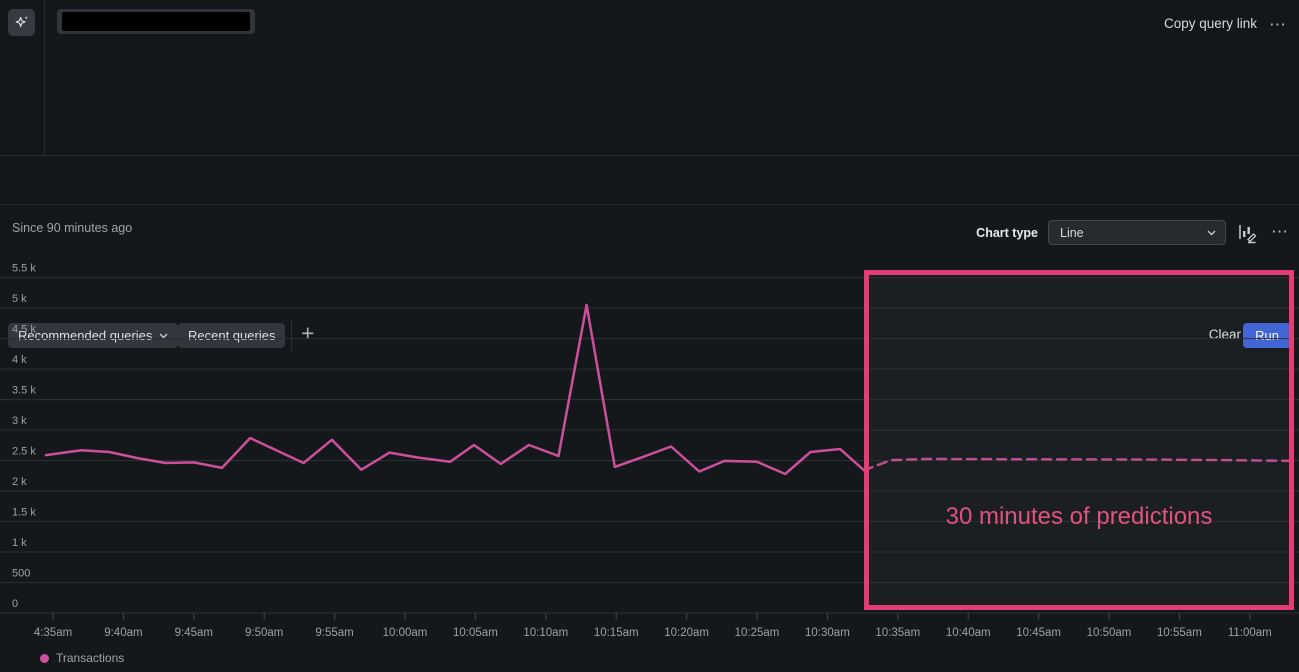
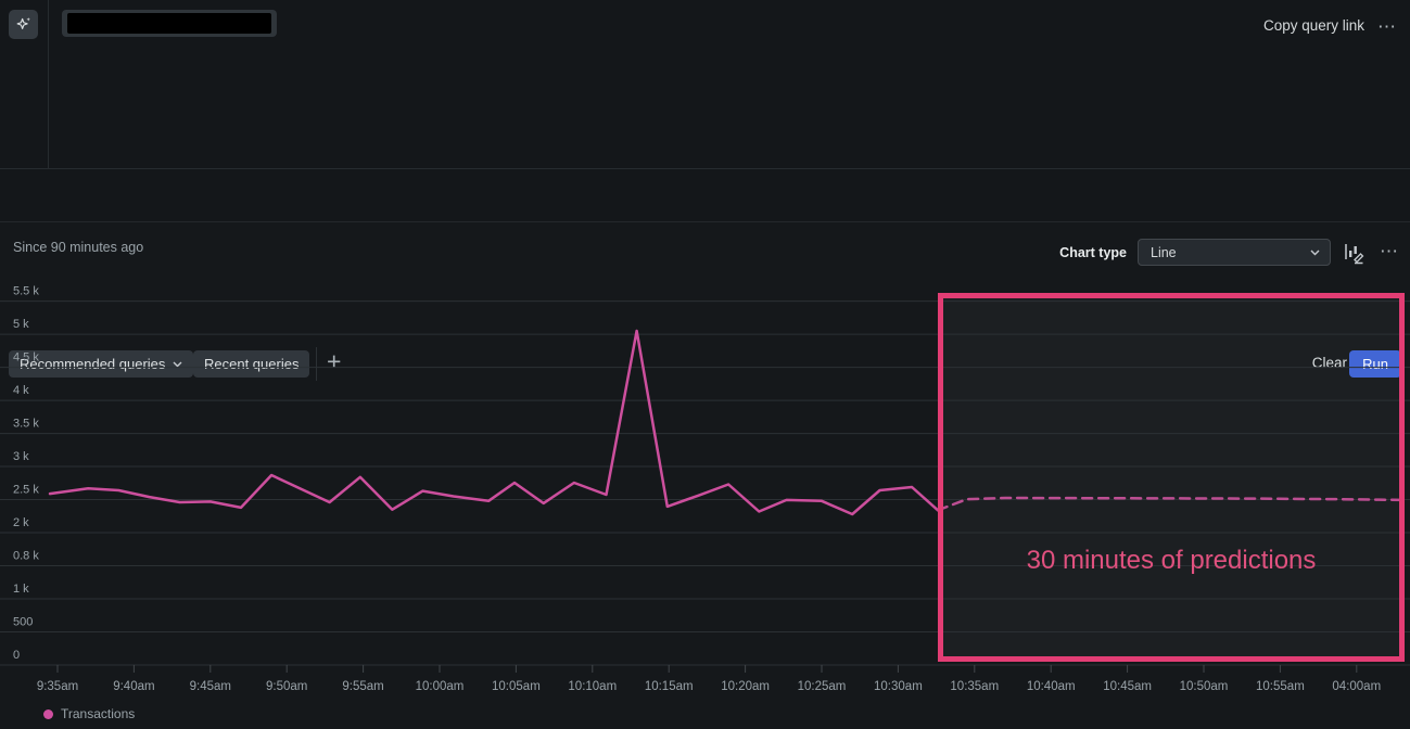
  Copy query link
  ⋯
  Recommended queries
  Recent queries
  +
  Clear
  Run
  Since 90 minutes ago
  Chart type
  Line
  ⋯
  0
  500
  1 k
- 1.5 k
+ 0.8 k
  2 k
  2.5 k
  3 k
  3.5 k
  4 k
  4.5 k
  5 k
  5.5 k
- 4:35am
+ 9:35am
  9:40am
  9:45am
  9:50am
  9:55am
  10:00am
  10:05am
  10:10am
  10:15am
  10:20am
  10:25am
  10:30am
  10:35am
  10:40am
  10:45am
  10:50am
  10:55am
- 11:00am
+ 04:00am
  30 minutes of predictions
  Transactions
